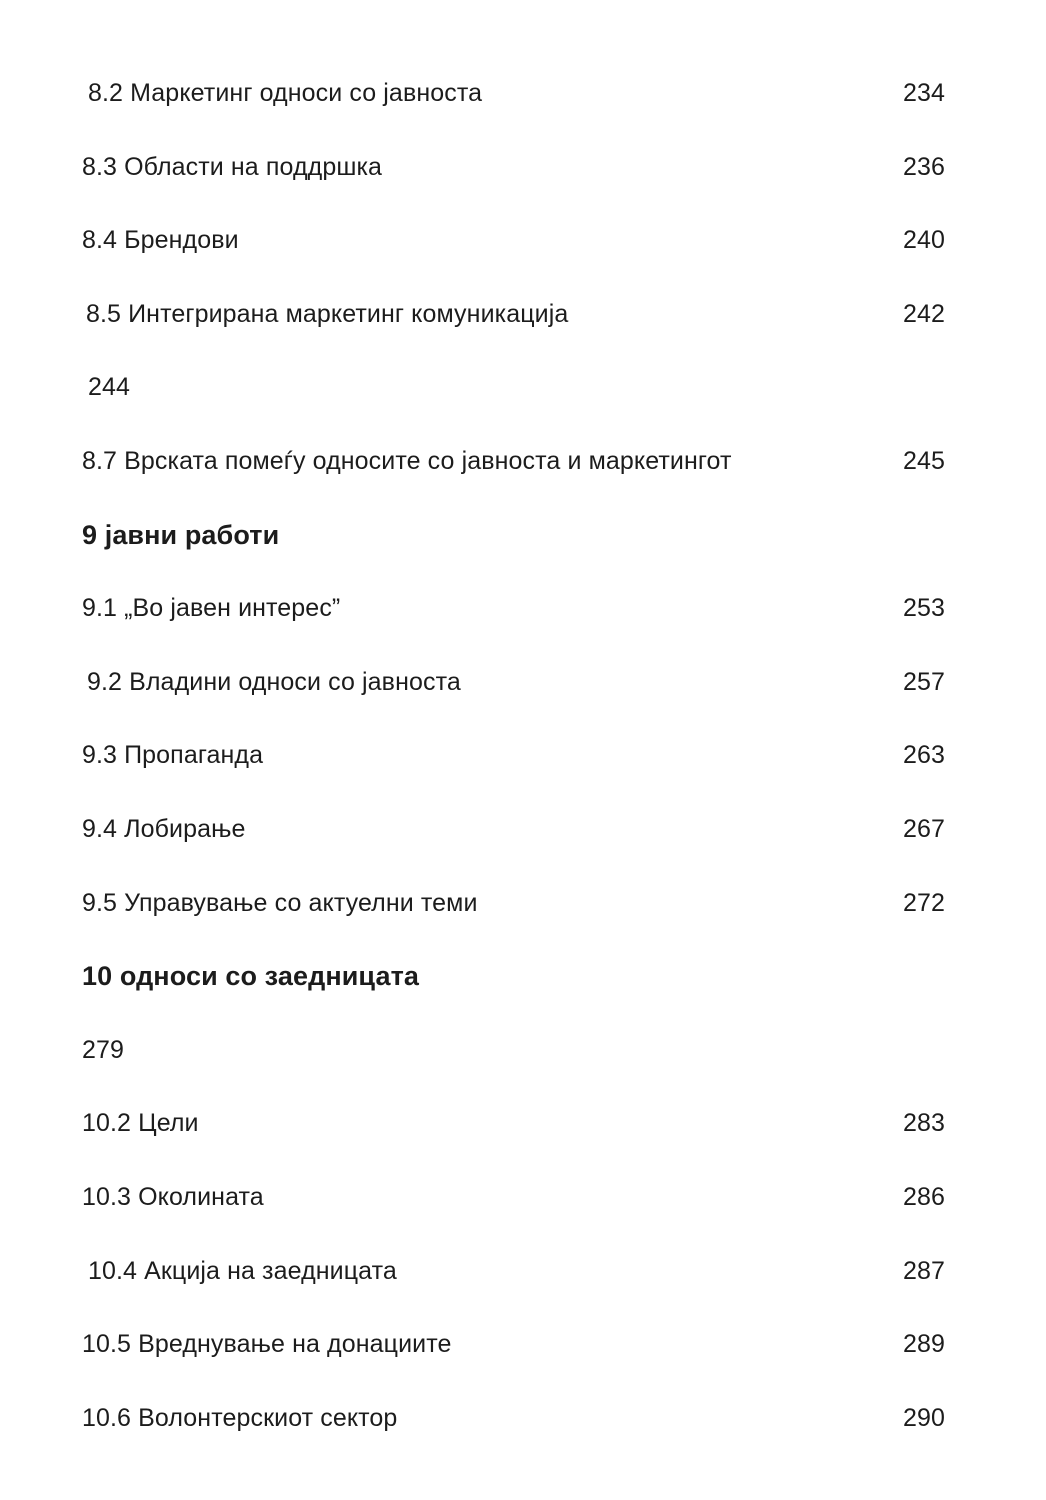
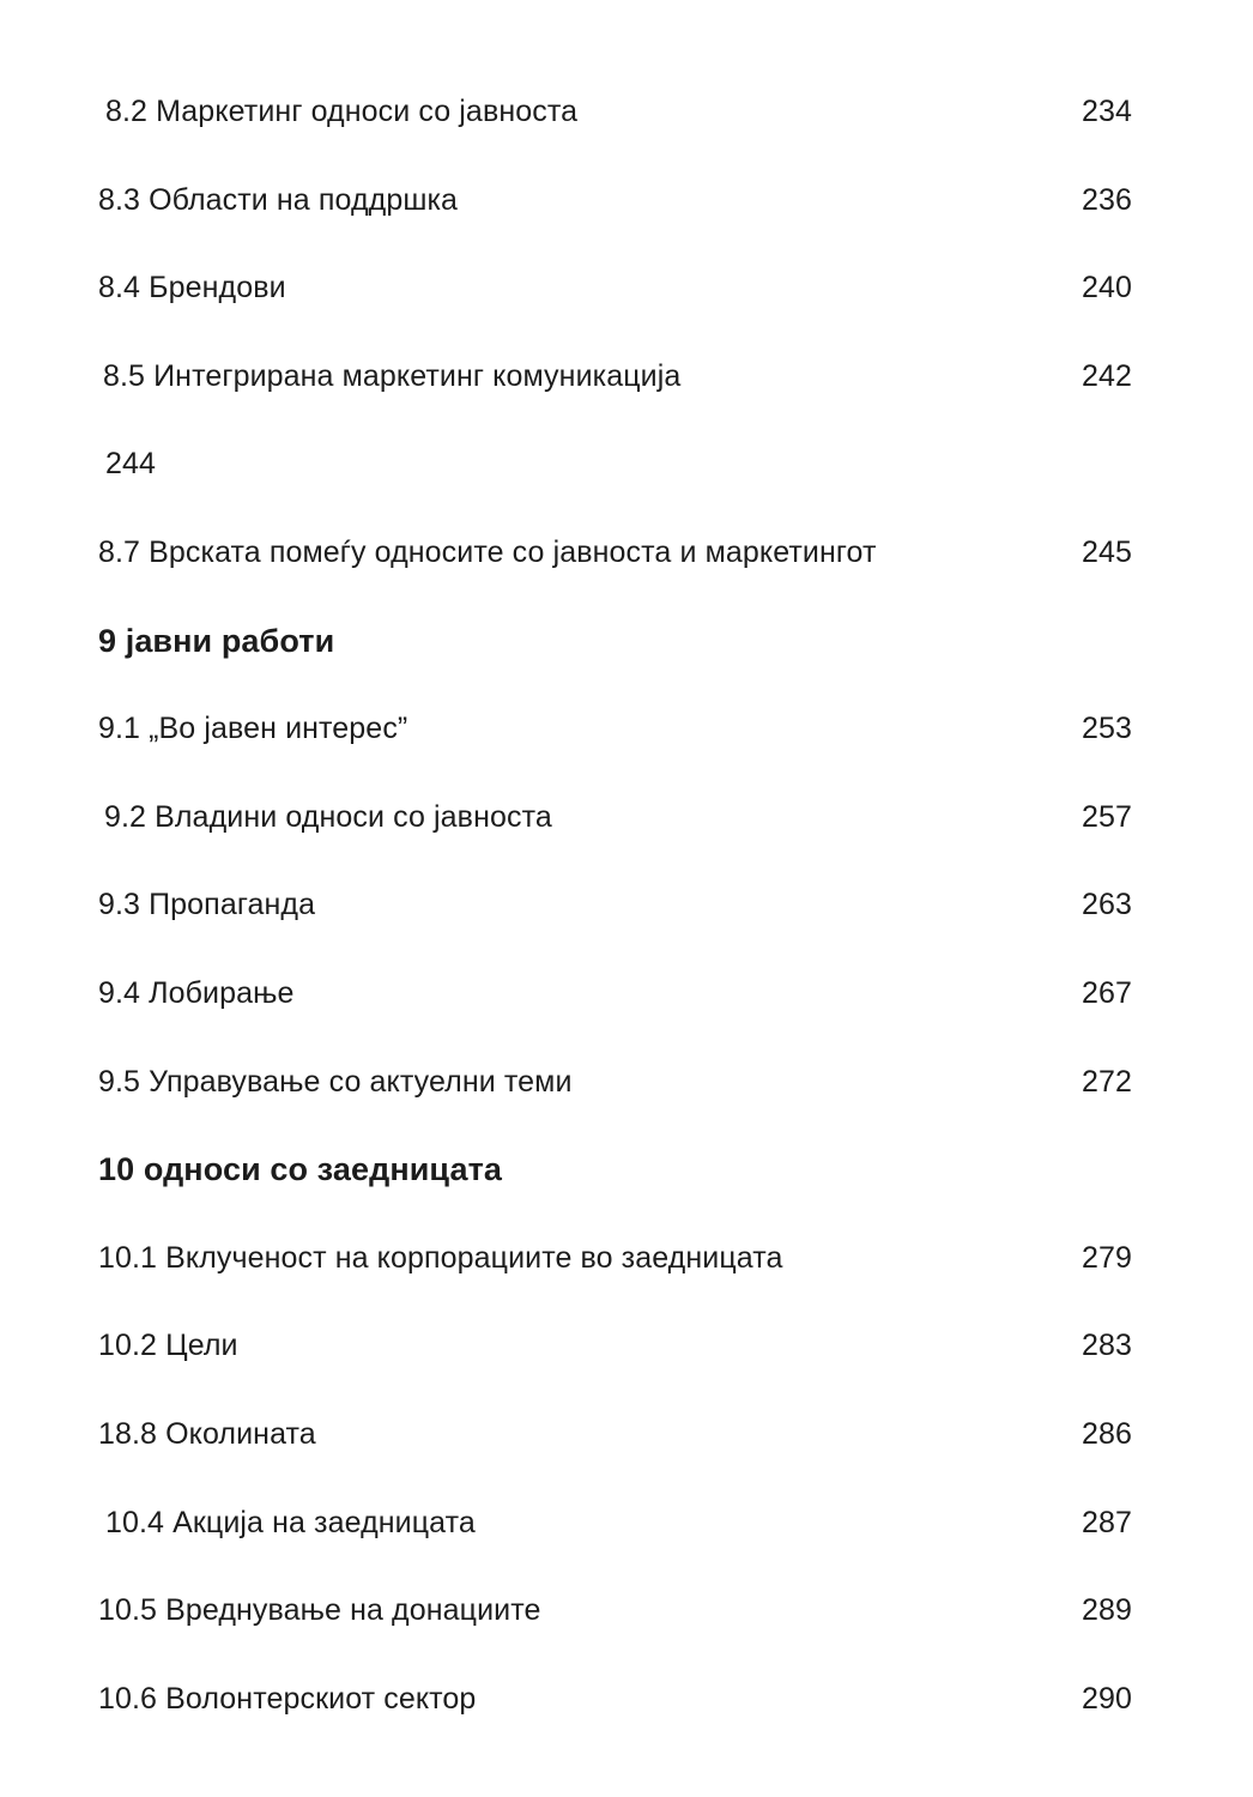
  8.2 Маркетинг односи со јавноста
  234
  8.3 Области на поддршка
  236
  8.4 Брендови
  240
  8.5 Интегрирана маркетинг комуникација
  242
  244
  8.7 Врската помеѓу односите со јавноста и маркетингот
  245
  9 јавни работи
  9.1 „Во јавен интерес”
  253
  9.2 Владини односи со јавноста
  257
  9.3 Пропаганда
  263
  9.4 Лобирање
  267
  9.5 Управување со актуелни теми
  272
  10 односи со заедницата
+ 10.1 Вклученост на корпорациите во заедницата
  279
  10.2 Цели
  283
- 10.3 Околината
+ 18.8 Околината
  286
  10.4 Акција на заедницата
  287
  10.5 Вреднување на донациите
  289
  10.6 Волонтерскиот сектор
  290
